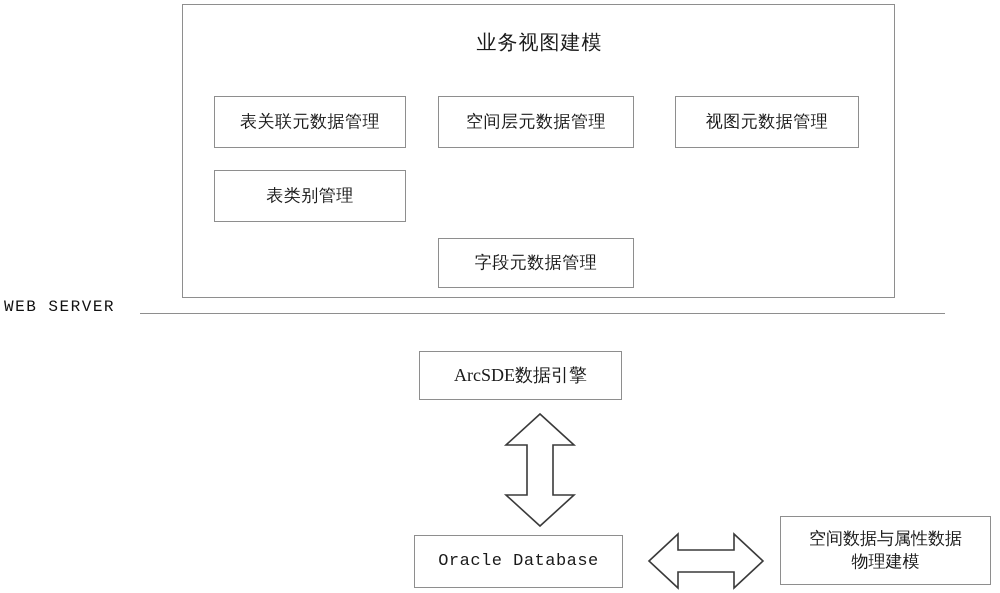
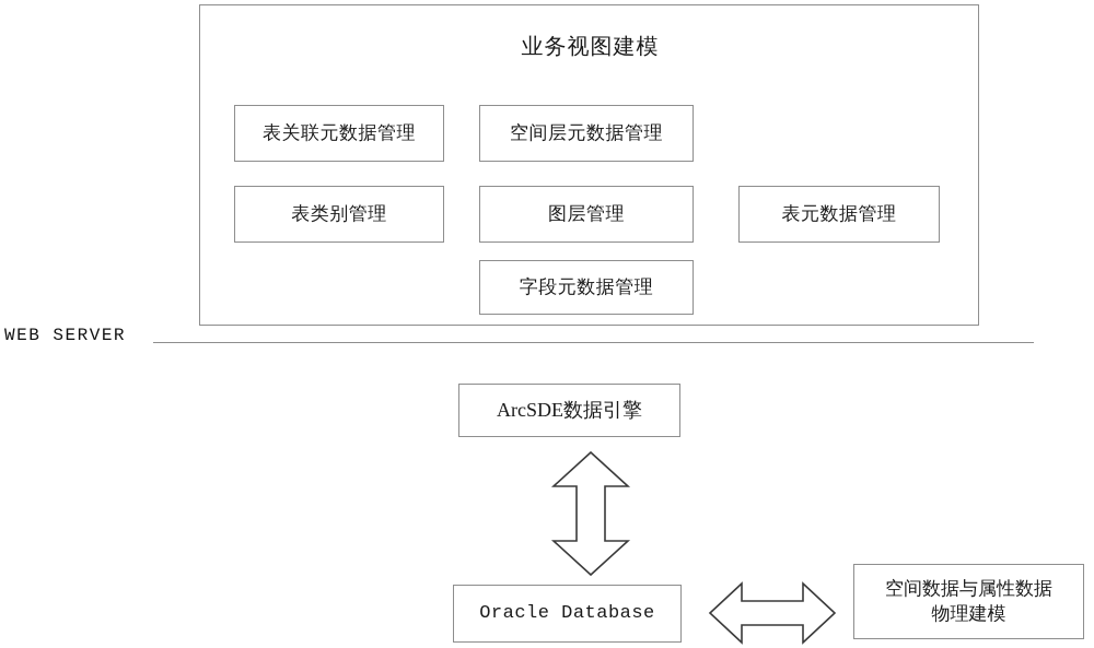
  业务视图建模
  表关联元数据管理
  空间层元数据管理
- 视图元数据管理
  表类别管理
+ 图层管理
+ 表元数据管理
  字段元数据管理
  WEB SERVER
  ArcSDE数据引擎
  Oracle Database
  空间数据与属性数据
  物理建模
